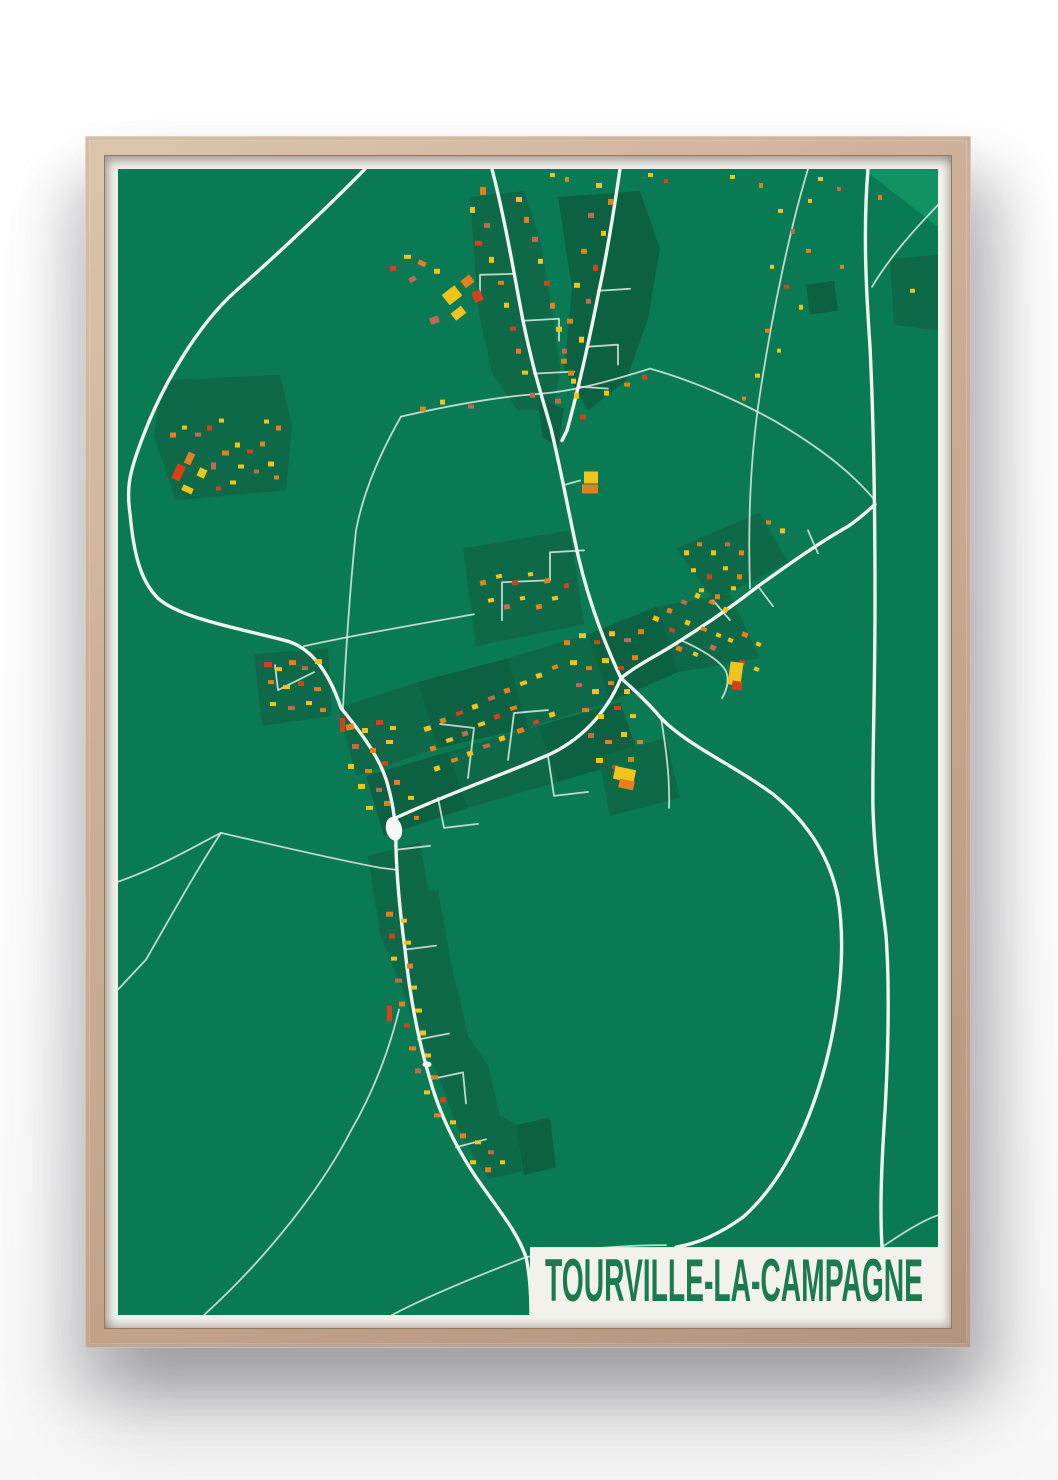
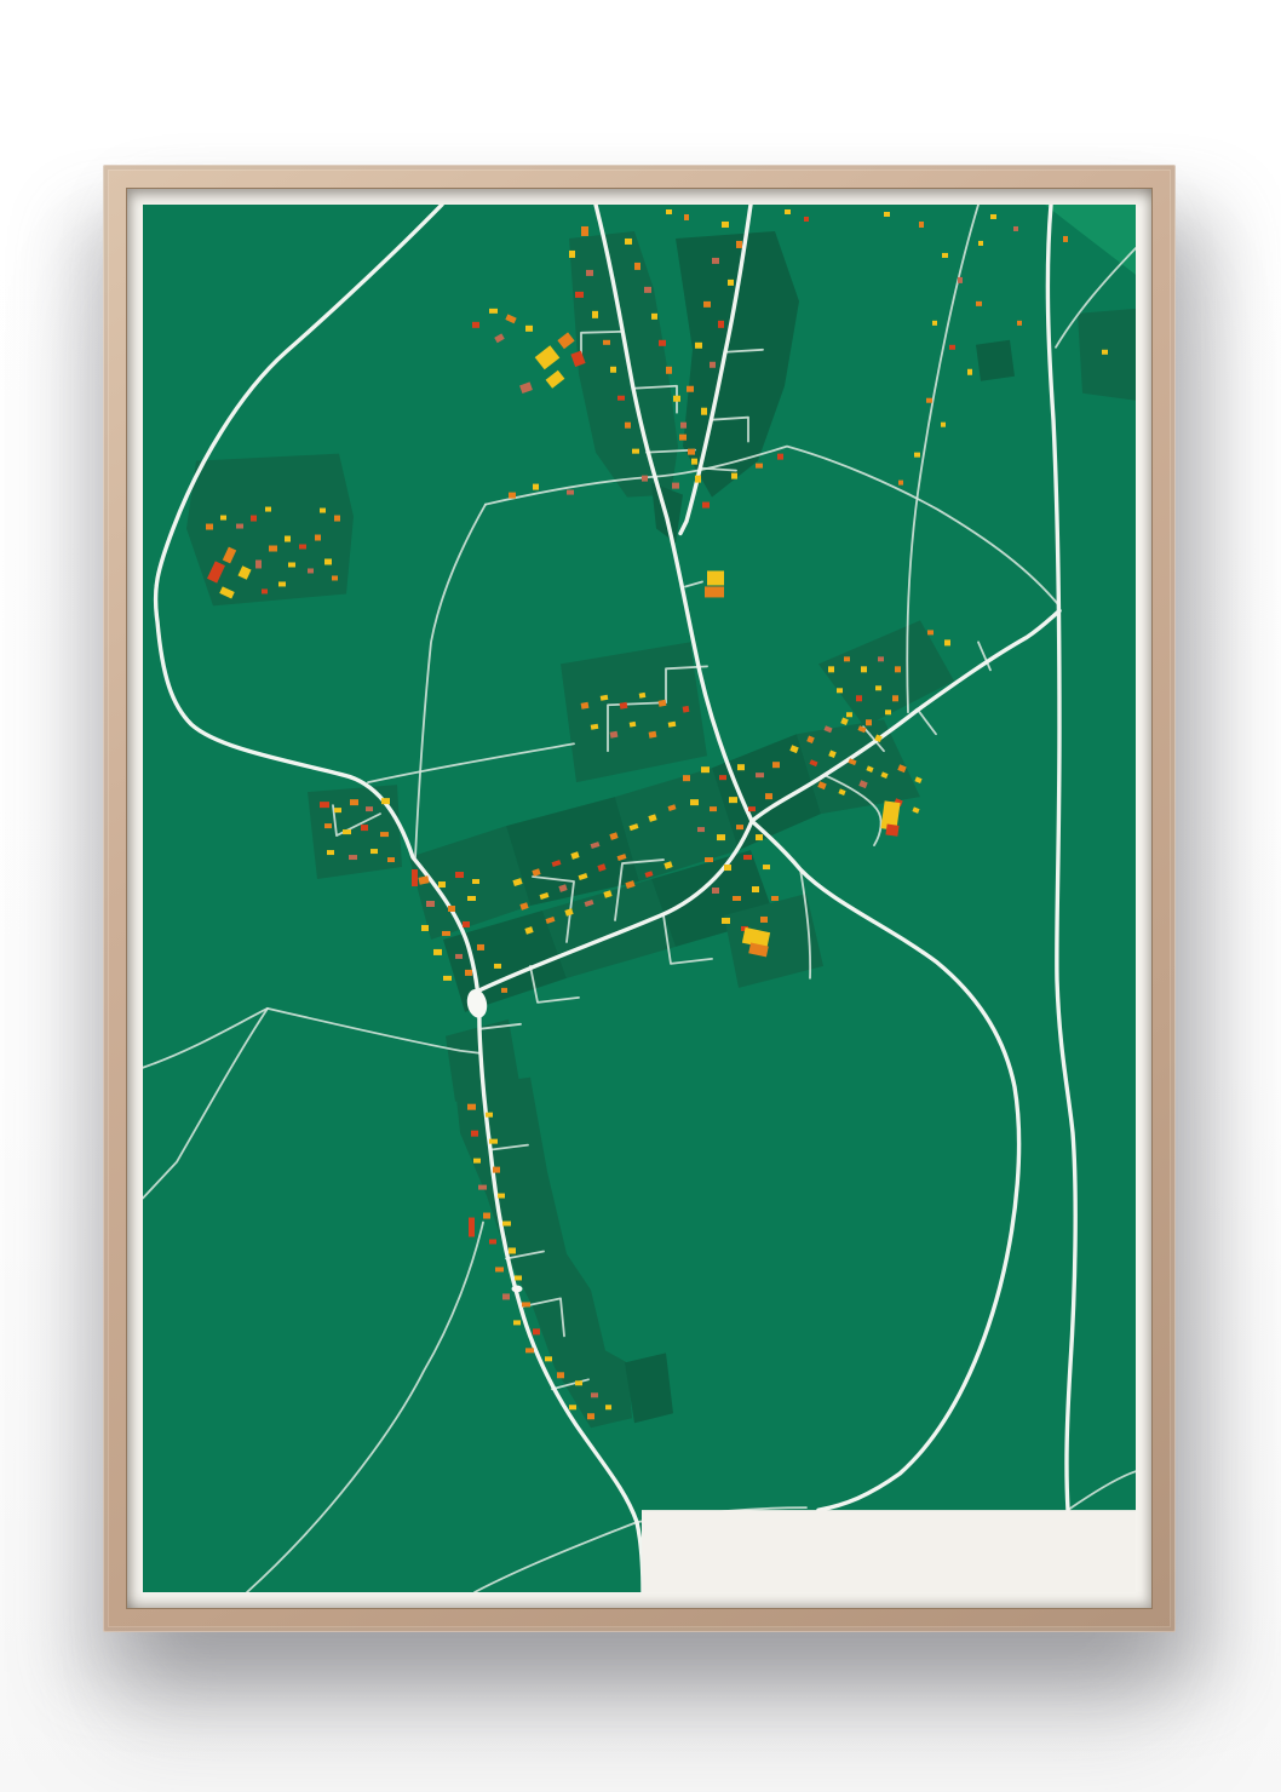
- TOURVILLE-LA-CAMPAGNE
